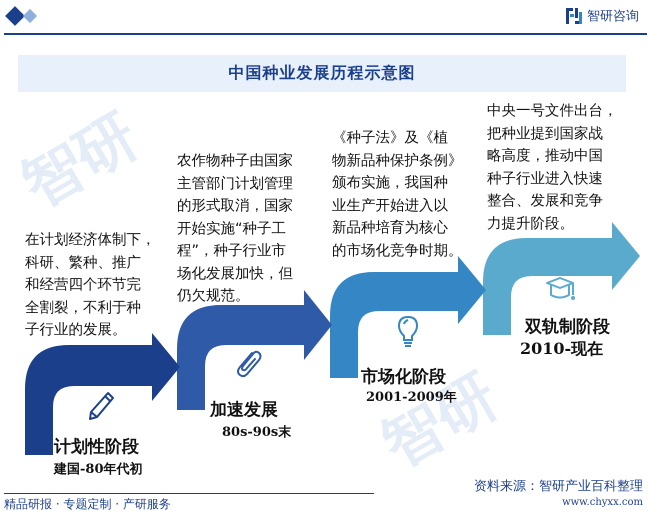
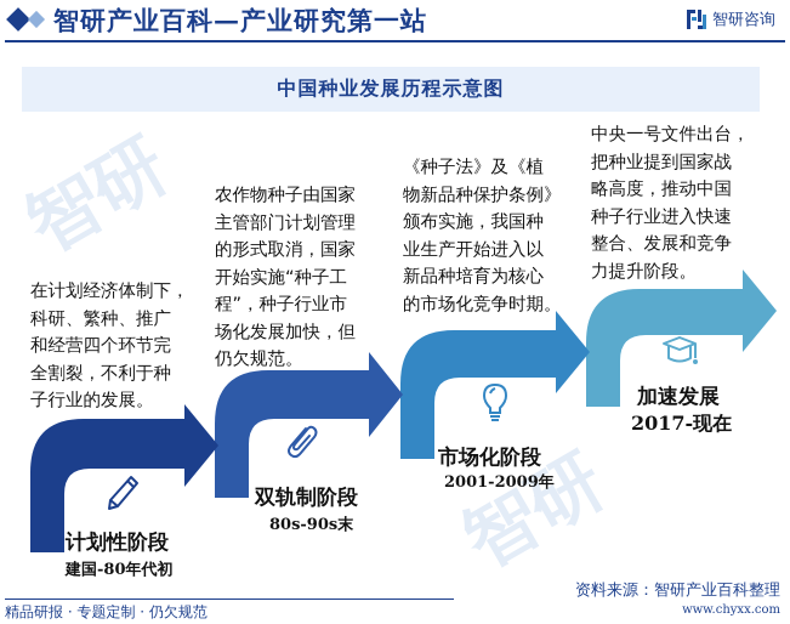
+ 智研产业百科—产业研究第一站
  智研咨询
  中国种业发展历程示意图
  在计划经济体制下，
  科研、繁种、推广
  和经营四个环节完
  全割裂，不利于种
  子行业的发展。
  计划性阶段
  建国-80年代初
  农作物种子由国家
  主管部门计划管理
  的形式取消，国家
  开始实施“种子工
  程”，种子行业市
  场化发展加快，但
  仍欠规范。
- 加速发展
+ 双轨制阶段
  80s-90s末
  《种子法》及《植
  物新品种保护条例》
  颁布实施，我国种
  业生产开始进入以
  新品种培育为核心
  的市场化竞争时期。
  市场化阶段
  2001-2009年
  中央一号文件出台，
  把种业提到国家战
  略高度，推动中国
  种子行业进入快速
  整合、发展和竞争
  力提升阶段。
- 双轨制阶段
+ 加速发展
- 2010-现在
+ 2017-现在
  资料来源：智研产业百科整理
- 精品研报 · 专题定制 · 产研服务
+ 精品研报 · 专题定制 · 仍欠规范
  www.chyxx.com
